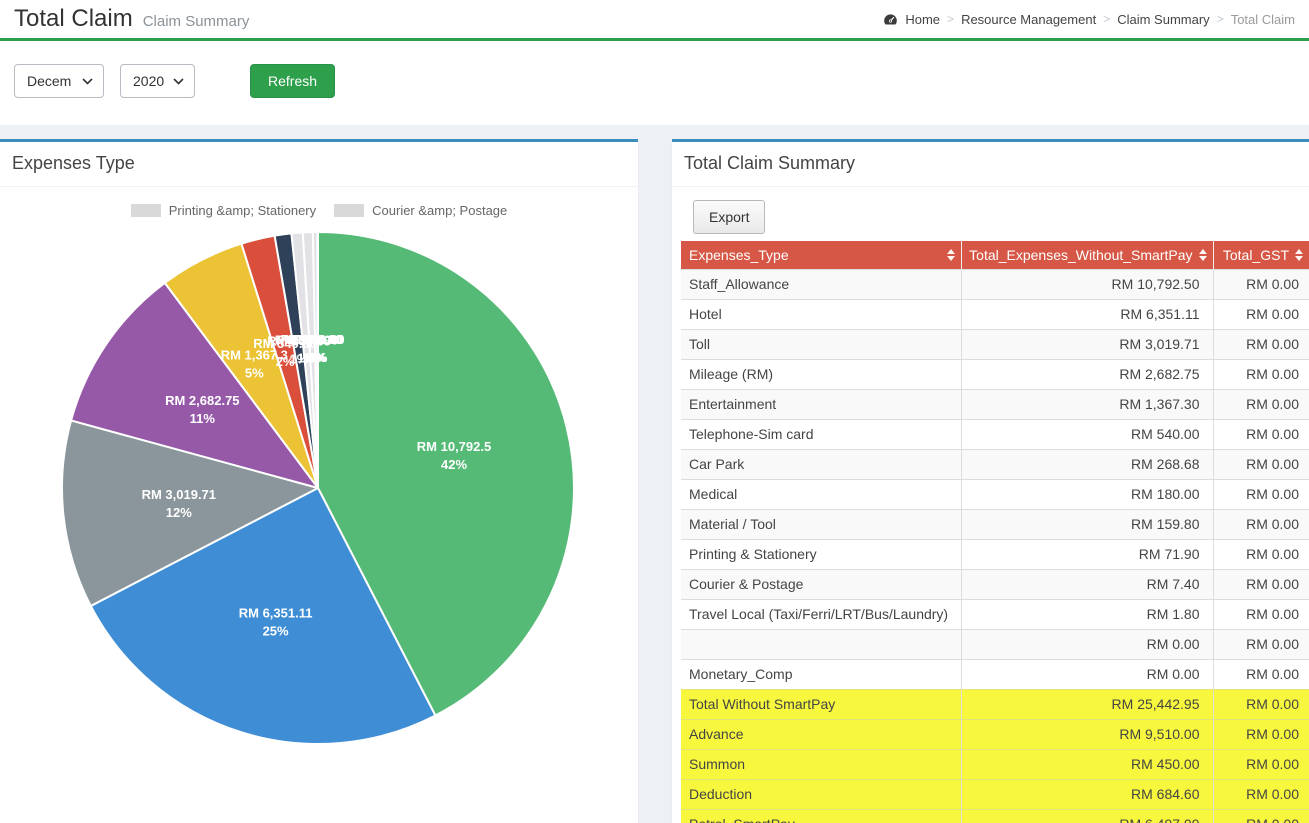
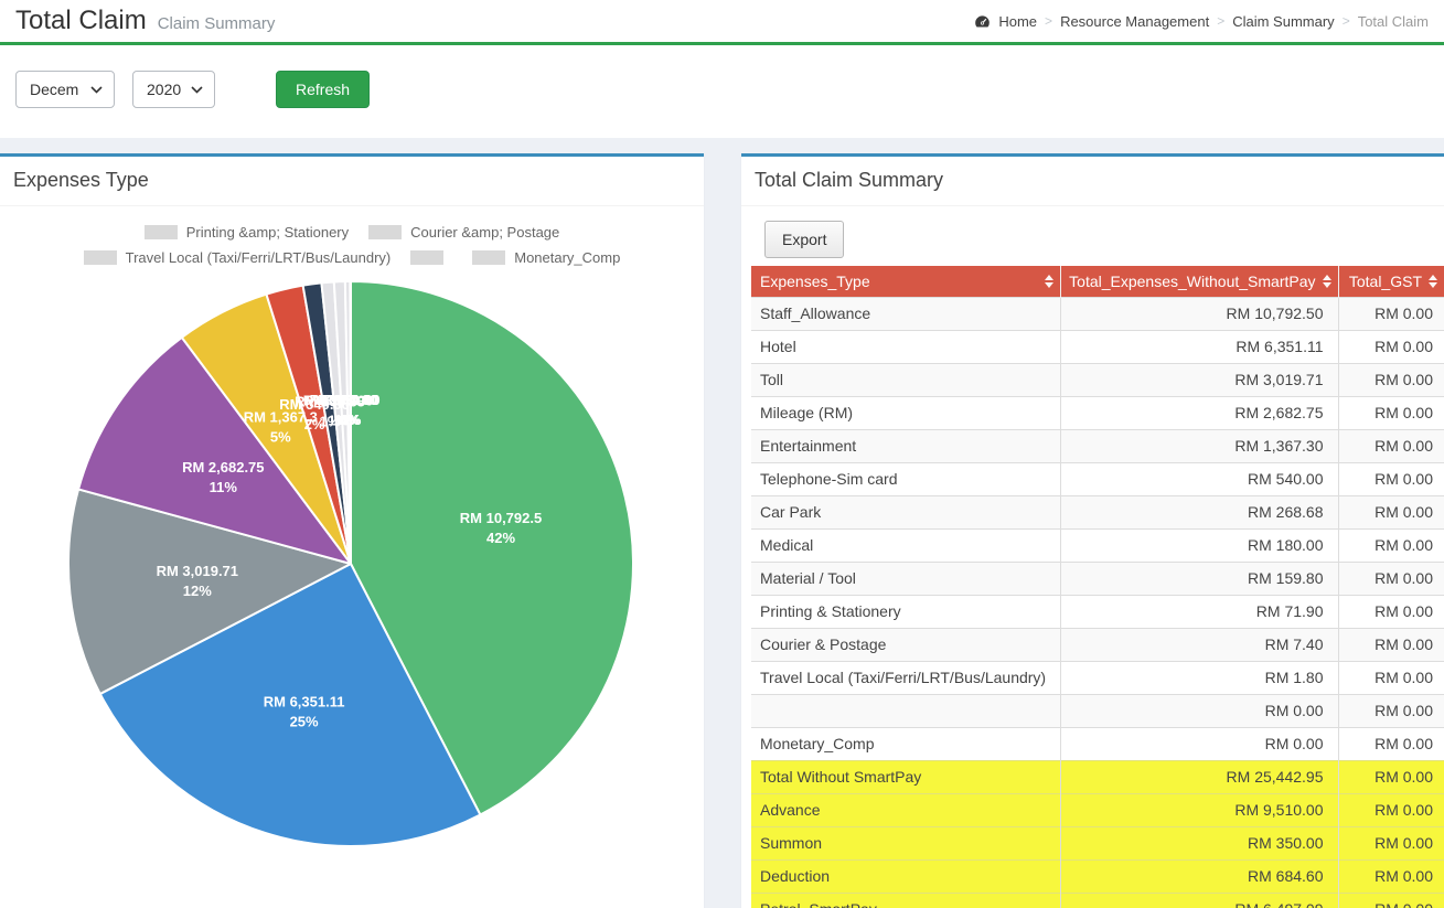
  Total Claim
  Claim Summary
  Home
  >
  Resource Management
  >
  Claim Summary
  >
  Total Claim
  Decem
  2020
  Refresh
  Expenses Type
  Printing &amp; Stationery
  Courier &amp; Postage
+ Travel Local (Taxi/Ferri/LRT/Bus/Laundry)
+ Monetary_Comp
  RM 10,792.5 42%
  RM 6,351.11 25%
  RM 3,019.71 12%
  RM 2,682.75 11%
  RM 1,367.3 5%
  RM 540.00 2%
  RM 268.68 1%
  RM 180.00 1%
  RM 159.80 1%
  RM 71.90 0%
  RM 7.40 0%
  RM 1.80 0%
  Total Claim Summary
  Export
  Expenses_Type	Total_Expenses_Without_SmartPay	Total_GST
  Staff_Allowance	RM 10,792.50	RM 0.00
  Hotel	RM 6,351.11	RM 0.00
  Toll	RM 3,019.71	RM 0.00
  Mileage (RM)	RM 2,682.75	RM 0.00
  Entertainment	RM 1,367.30	RM 0.00
  Telephone-Sim card	RM 540.00	RM 0.00
  Car Park	RM 268.68	RM 0.00
  Medical	RM 180.00	RM 0.00
  Material / Tool	RM 159.80	RM 0.00
  Printing & Stationery	RM 71.90	RM 0.00
  Courier & Postage	RM 7.40	RM 0.00
  Travel Local (Taxi/Ferri/LRT/Bus/Laundry)	RM 1.80	RM 0.00
  	RM 0.00	RM 0.00
  Monetary_Comp	RM 0.00	RM 0.00
  Total Without SmartPay	RM 25,442.95	RM 0.00
  Advance	RM 9,510.00	RM 0.00
- Summon	RM 450.00	RM 0.00
+ Summon	RM 350.00	RM 0.00
  Deduction	RM 684.60	RM 0.00
